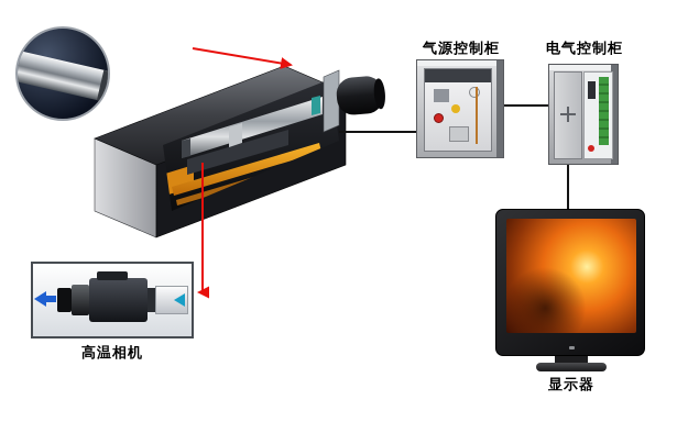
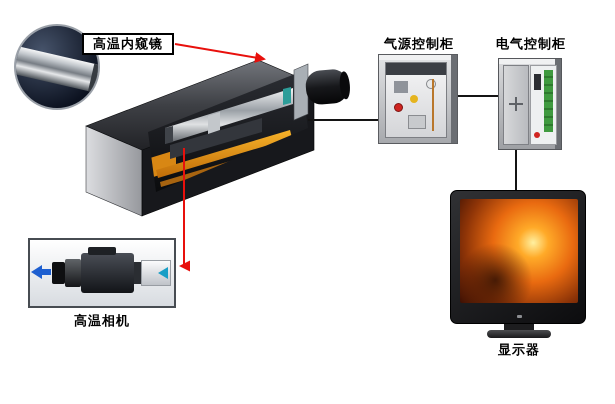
+ 高温内窥镜
  气源控制柜
  电气控制柜
  高温相机
  显示器
